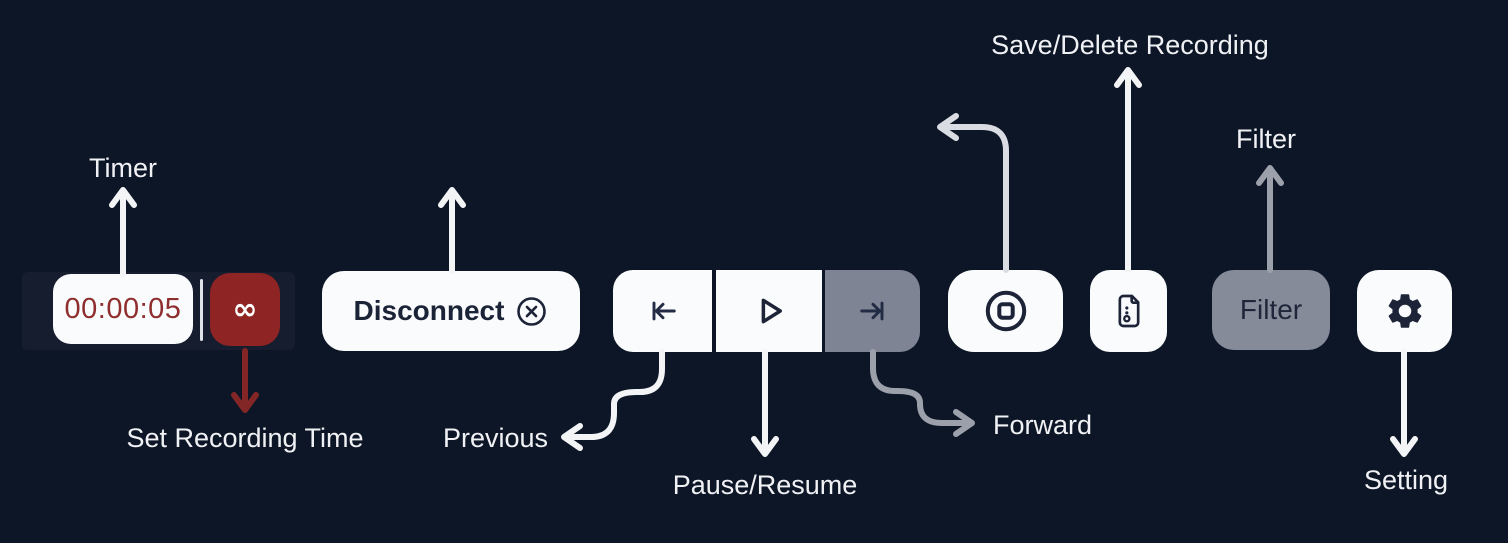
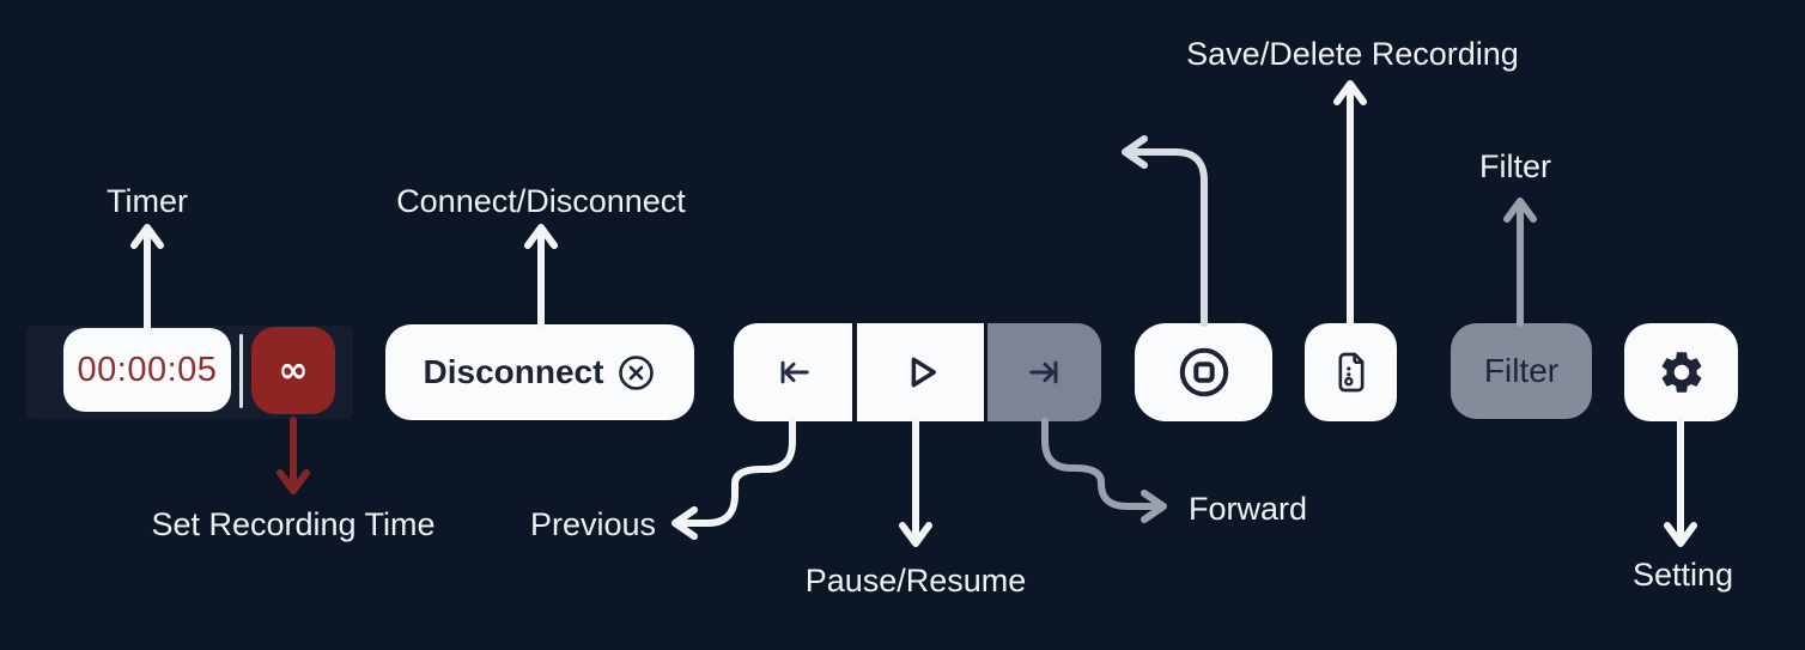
  00:00:05
  ∞
  Disconnect
  Filter
  Timer
+ Connect/Disconnect
  Save/Delete Recording
  Filter
  Set Recording Time
  Previous
  Pause/Resume
  Forward
  Setting
